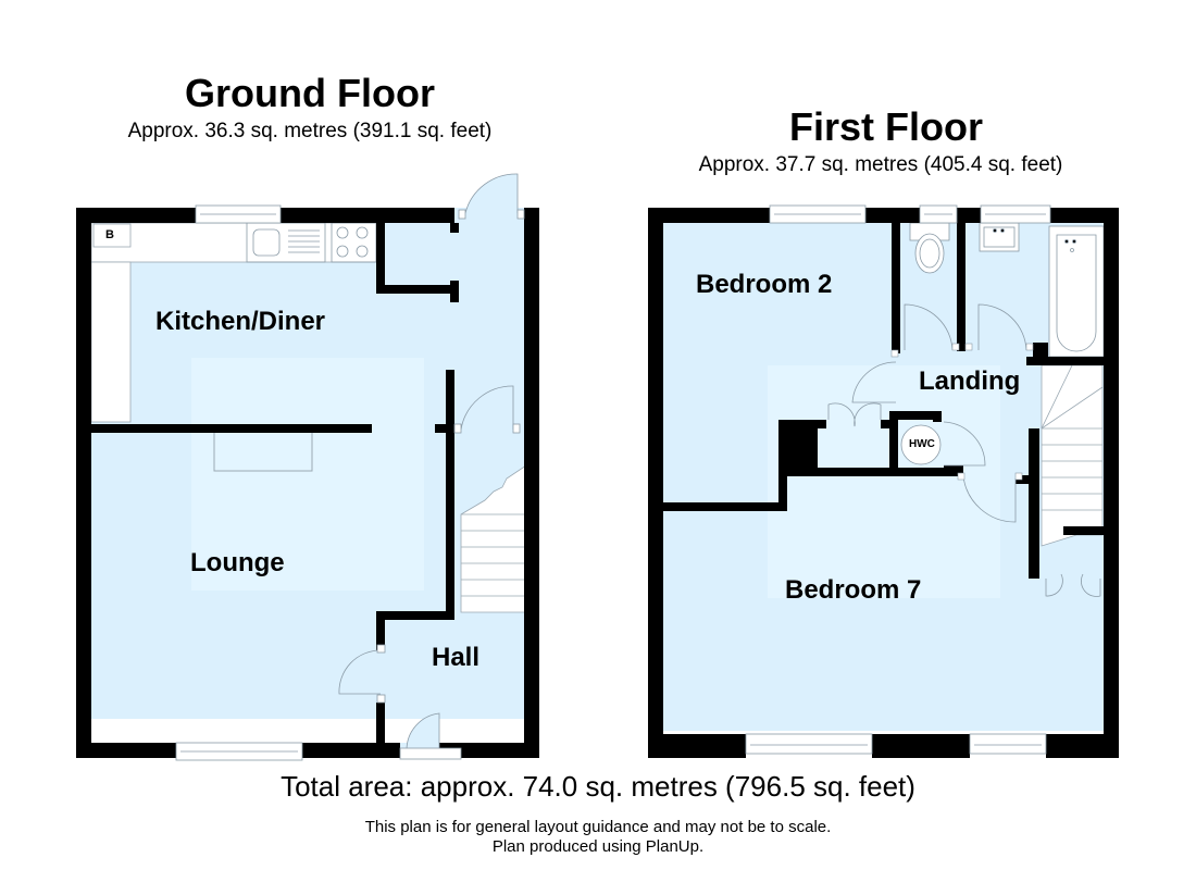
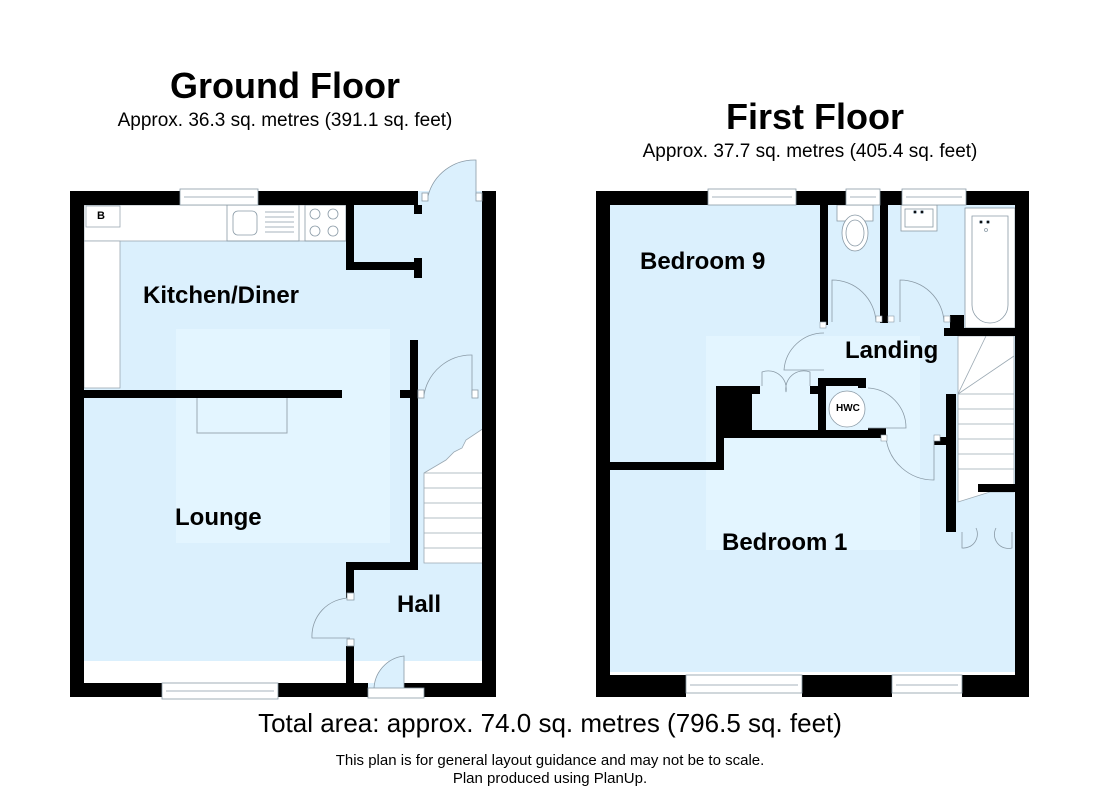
  Ground Floor
  Approx. 36.3 sq. metres (391.1 sq. feet)
  First Floor
  Approx. 37.7 sq. metres (405.4 sq. feet)
  B
  Kitchen/Diner
  Lounge
  Hall
- Bedroom 2
+ Bedroom 9
  Landing
- Bedroom 7
+ Bedroom 1
  HWC
  Total area: approx. 74.0 sq. metres (796.5 sq. feet)
  This plan is for general layout guidance and may not be to scale.
  Plan produced using PlanUp.
